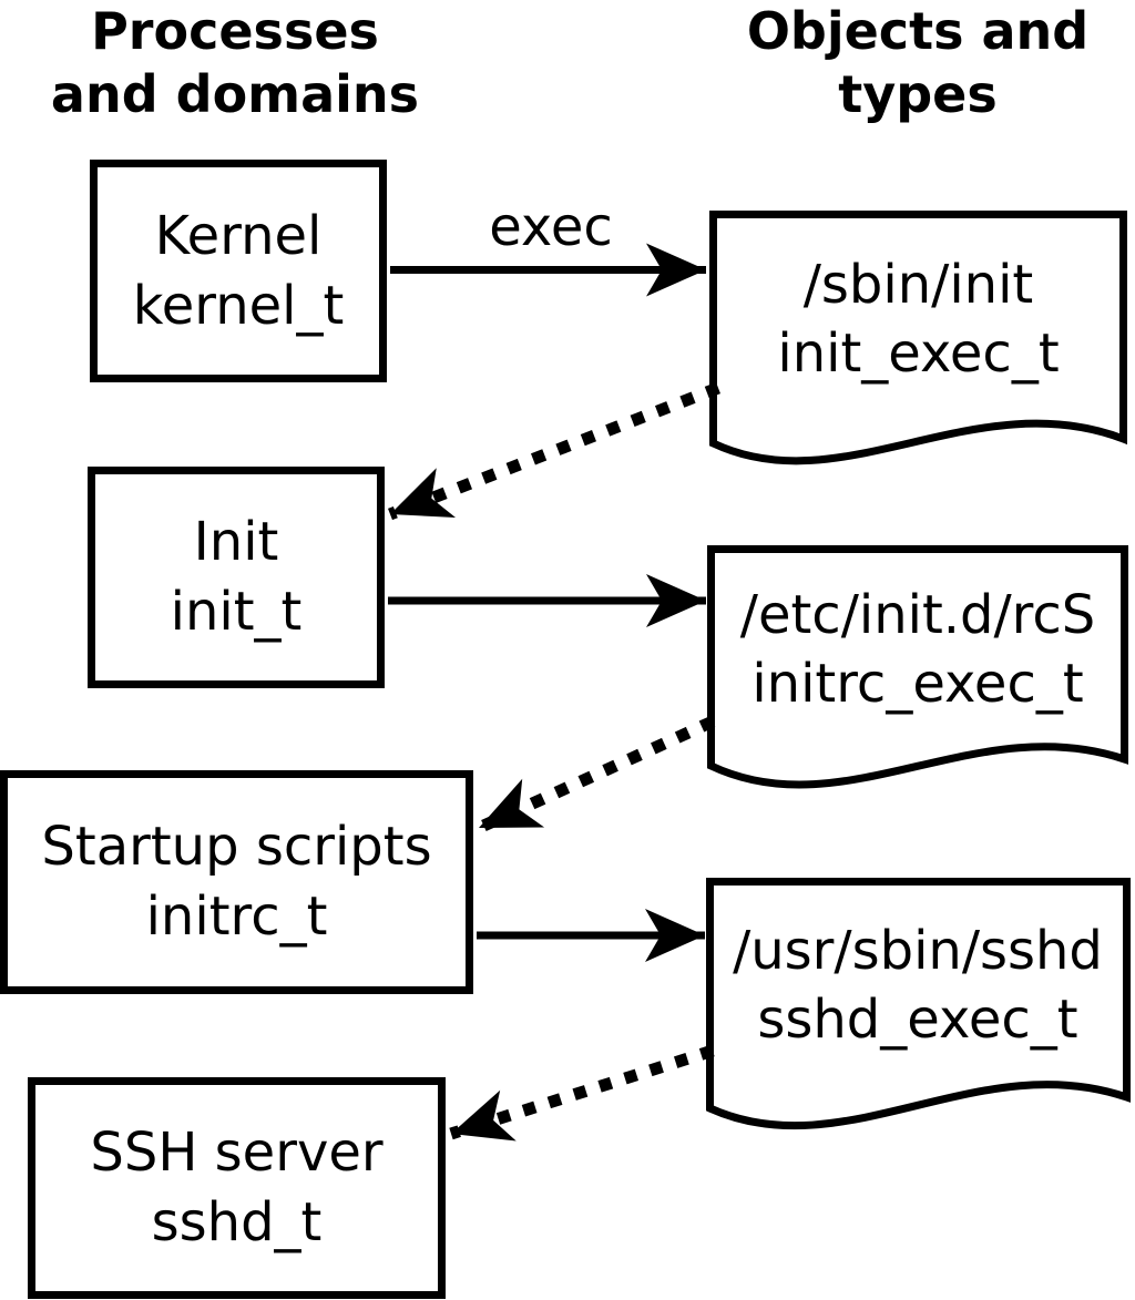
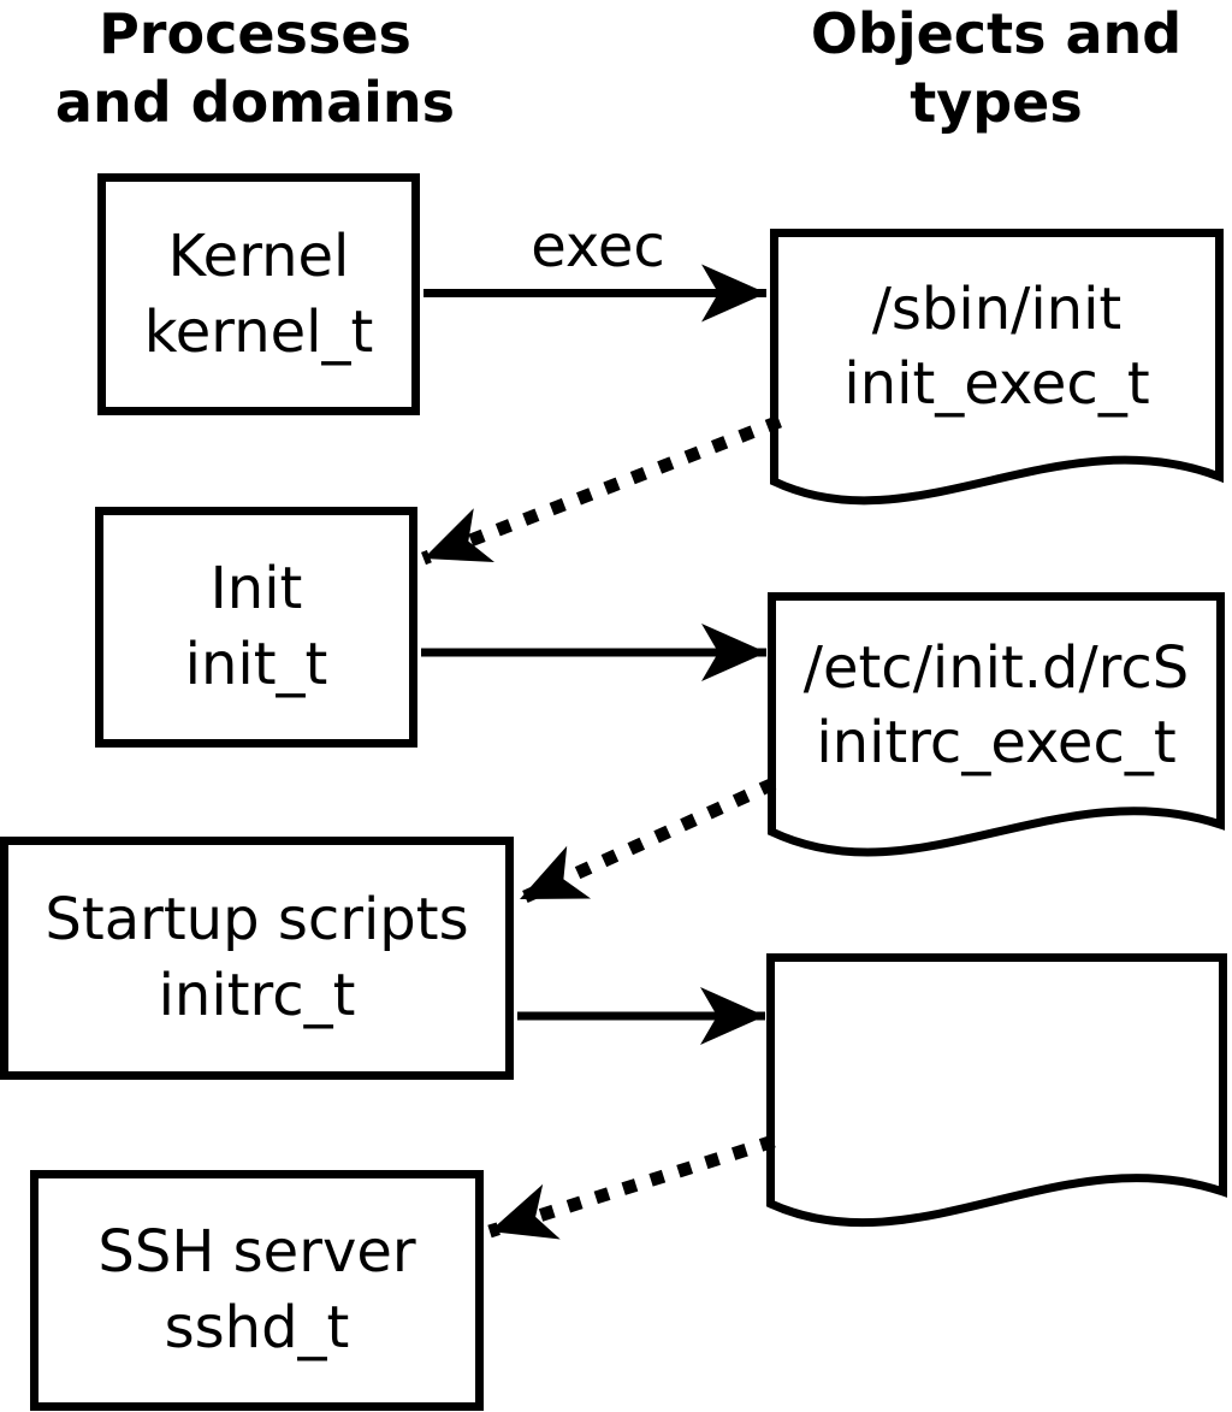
  Processes
  and domains
  Objects and
  types
  Kernel
  kernel_t
  Init
  init_t
  Startup scripts
  initrc_t
  SSH server
  sshd_t
  /sbin/init
  init_exec_t
  /etc/init.d/rcS
  initrc_exec_t
- /usr/sbin/sshd
- sshd_exec_t
  exec
